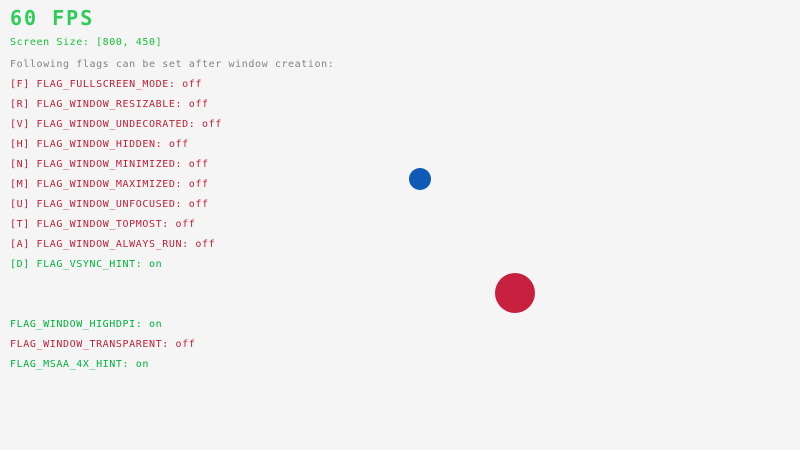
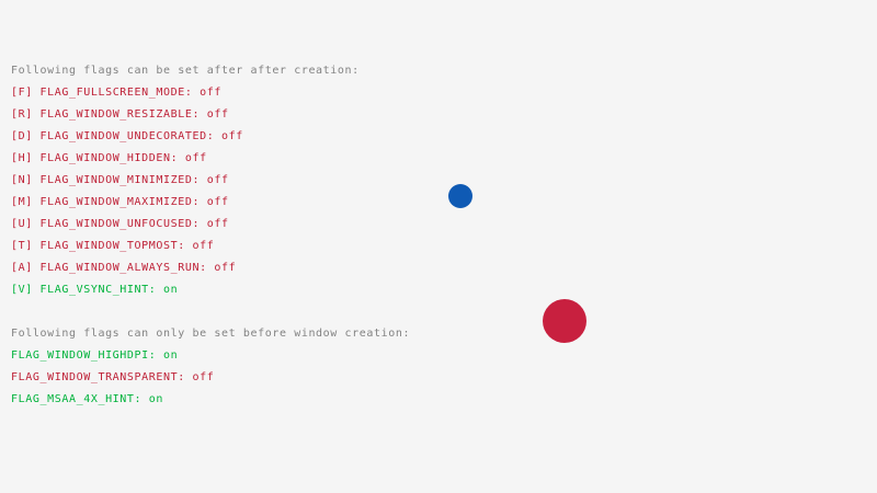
- 60 FPS
- Screen Size: [800, 450]
- Following flags can be set after window creation:
+ Following flags can be set after after creation:
  [F] FLAG_FULLSCREEN_MODE: off
  [R] FLAG_WINDOW_RESIZABLE: off
- [V] FLAG_WINDOW_UNDECORATED: off
+ [D] FLAG_WINDOW_UNDECORATED: off
  [H] FLAG_WINDOW_HIDDEN: off
  [N] FLAG_WINDOW_MINIMIZED: off
  [M] FLAG_WINDOW_MAXIMIZED: off
  [U] FLAG_WINDOW_UNFOCUSED: off
  [T] FLAG_WINDOW_TOPMOST: off
  [A] FLAG_WINDOW_ALWAYS_RUN: off
- [D] FLAG_VSYNC_HINT: on
+ [V] FLAG_VSYNC_HINT: on
+ Following flags can only be set before window creation:
  FLAG_WINDOW_HIGHDPI: on
  FLAG_WINDOW_TRANSPARENT: off
  FLAG_MSAA_4X_HINT: on
